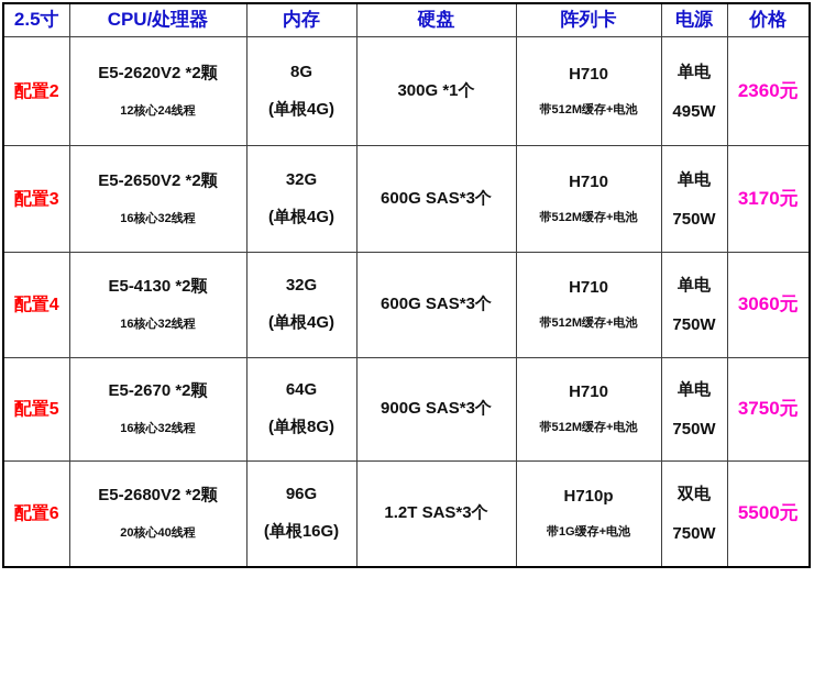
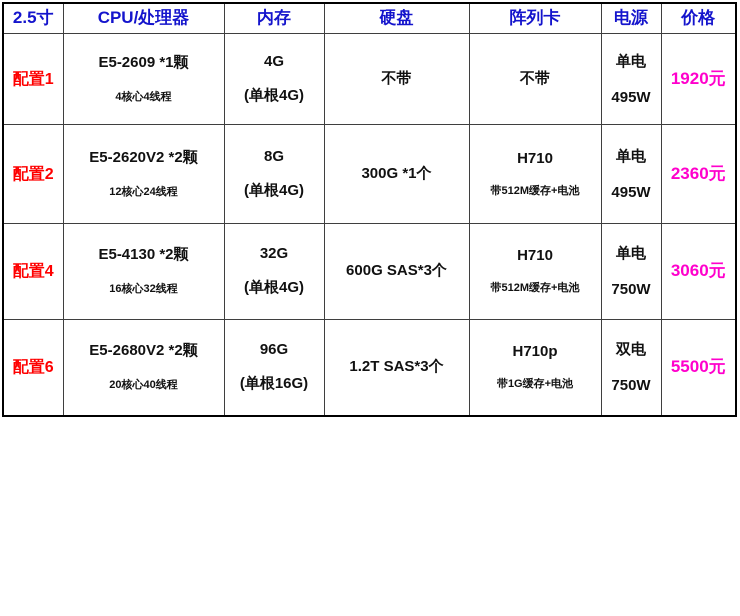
  2.5寸	CPU/处理器	内存	硬盘	阵列卡	电源	价格
+ 配置1	E5-2609 *1颗4核心4线程	4G(单根4G)	不带	不带	单电495W	1920元
  配置2	E5-2620V2 *2颗12核心24线程	8G(单根4G)	300G *1个	H710带512M缓存+电池	单电495W	2360元
- 配置3	E5-2650V2 *2颗16核心32线程	32G(单根4G)	600G SAS*3个	H710带512M缓存+电池	单电750W	3170元
  配置4	E5-4130 *2颗16核心32线程	32G(单根4G)	600G SAS*3个	H710带512M缓存+电池	单电750W	3060元
- 配置5	E5-2670 *2颗16核心32线程	64G(单根8G)	900G SAS*3个	H710带512M缓存+电池	单电750W	3750元
  配置6	E5-2680V2 *2颗20核心40线程	96G(单根16G)	1.2T SAS*3个	H710p带1G缓存+电池	双电750W	5500元
